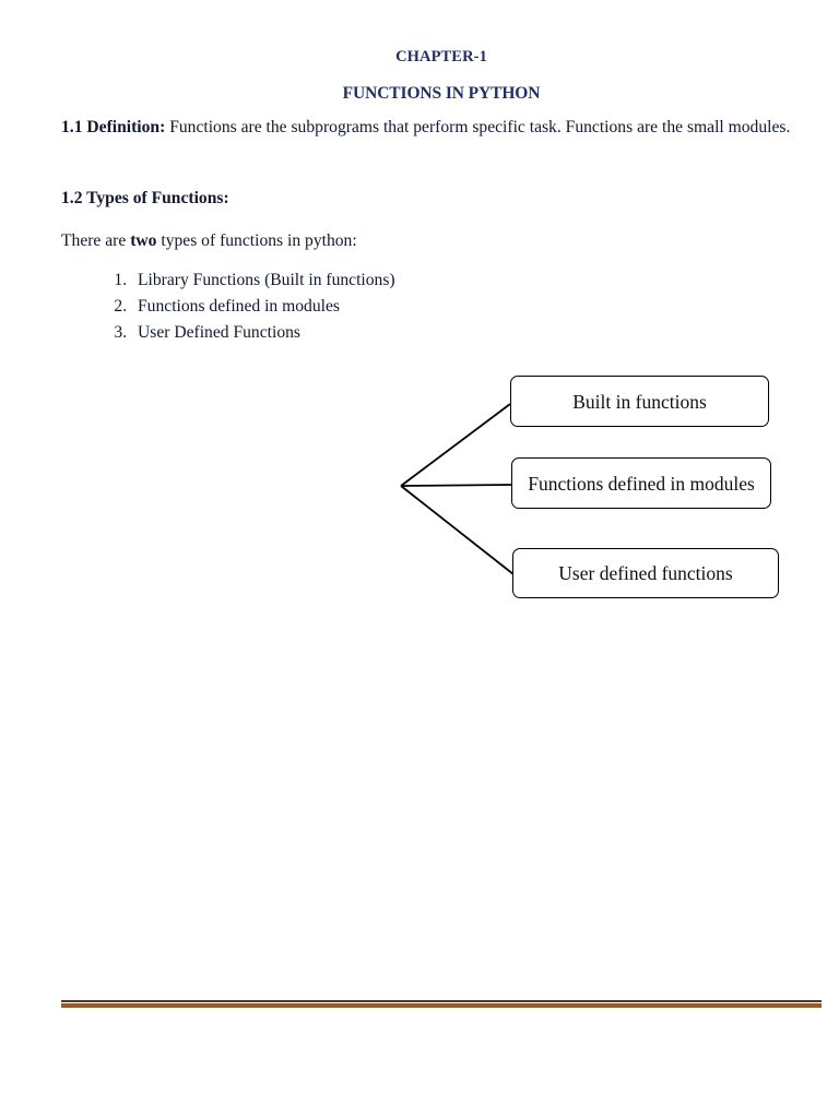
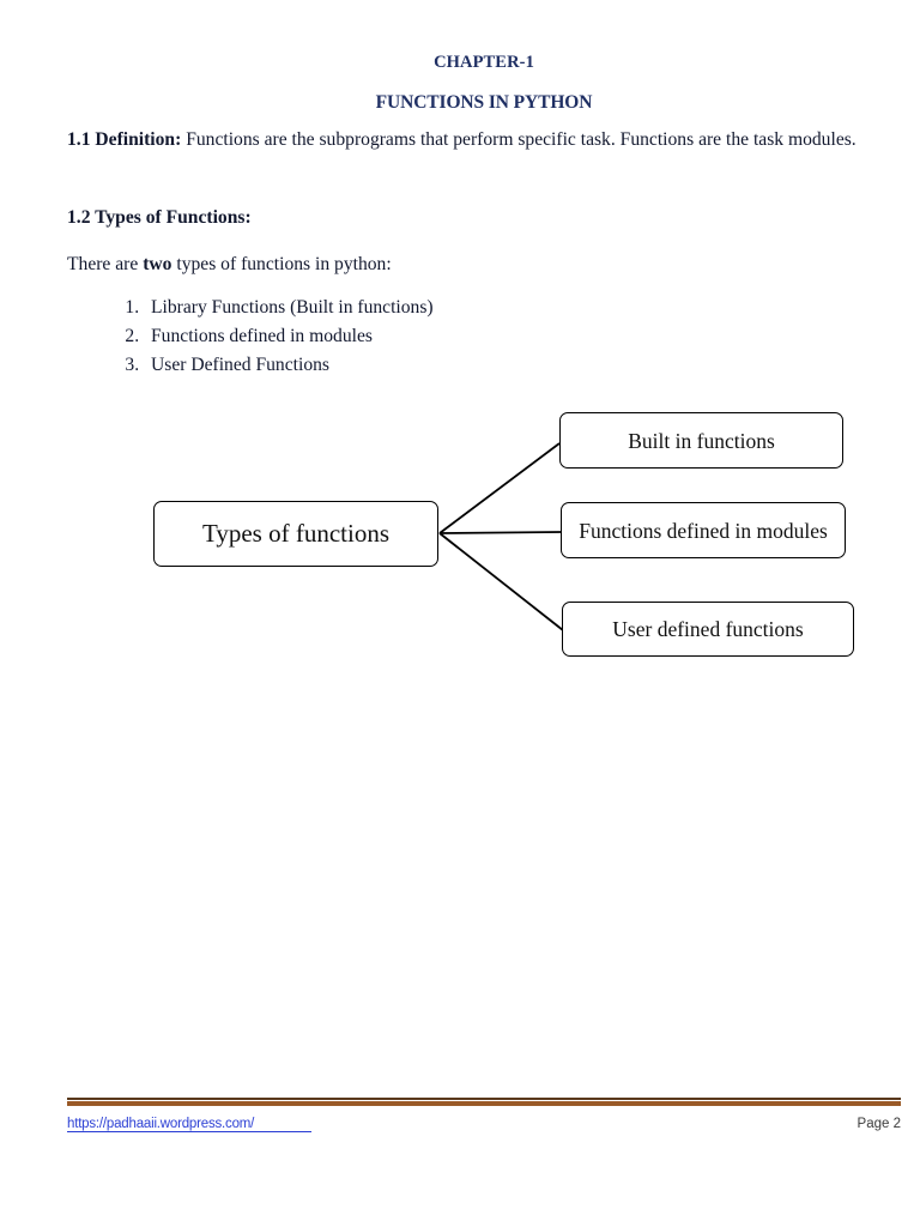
  CHAPTER-1
  FUNCTIONS IN PYTHON
- 1.1 Definition: Functions are the subprograms that perform specific task. Functions are the small modules.
+ 1.1 Definition: Functions are the subprograms that perform specific task. Functions are the task modules.
  1.2 Types of Functions:
  There are two types of functions in python:
  Library Functions (Built in functions)
  Functions defined in modules
  User Defined Functions
+ Types of functions
  Built in functions
  Functions defined in modules
  User defined functions
+ https://padhaaii.wordpress.com/
+ Page 2
